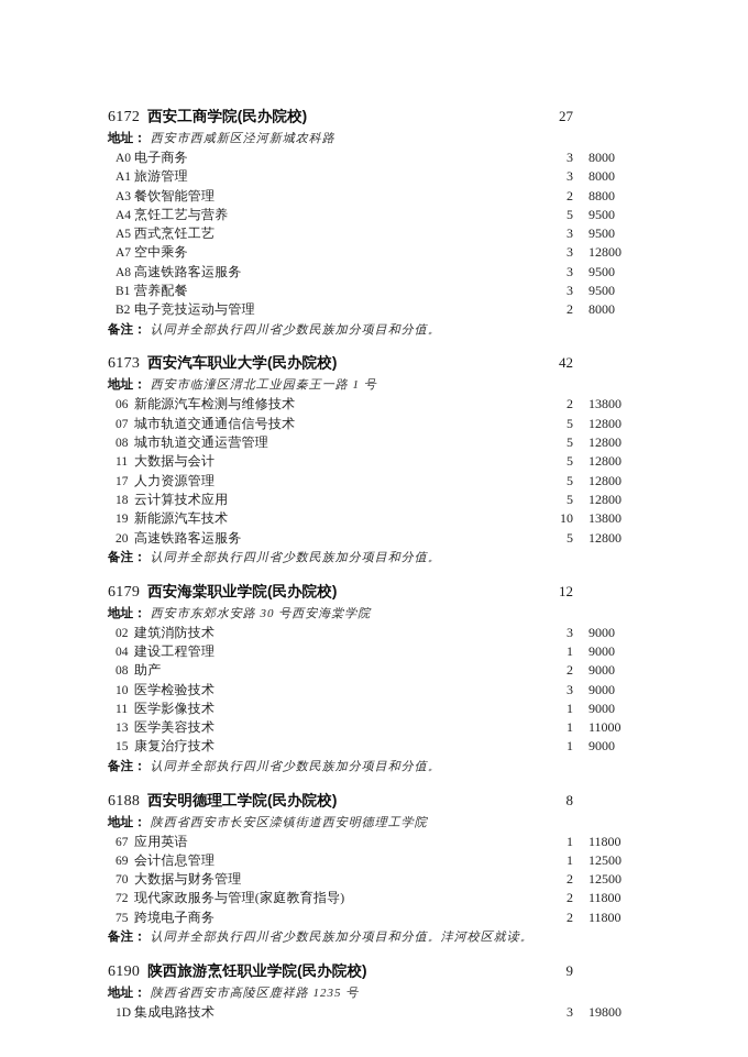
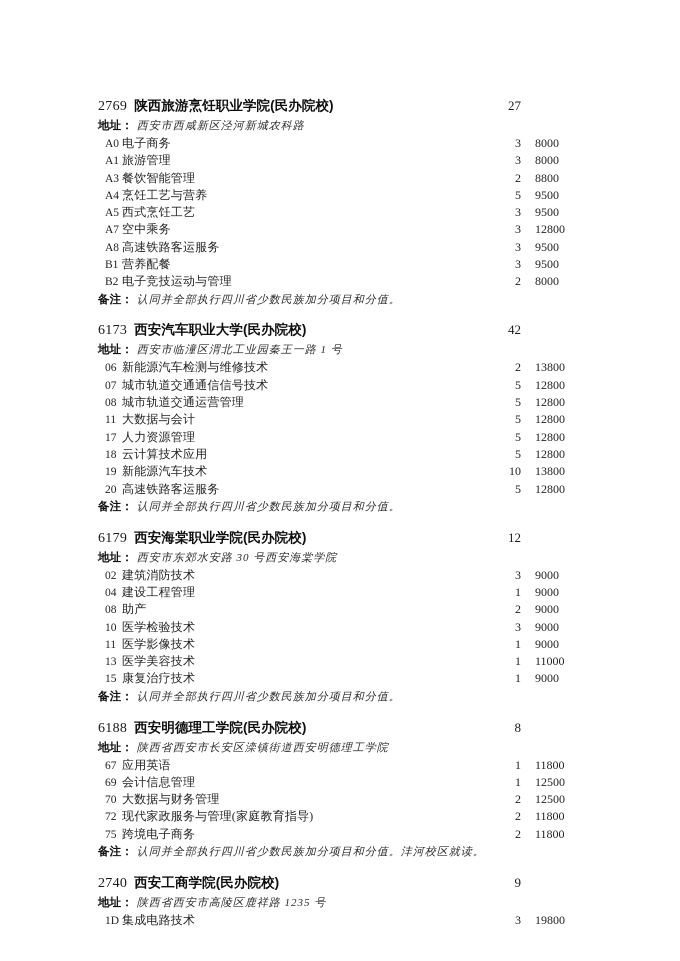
- 6172
+ 2769
- 西安工商学院(民办院校)
+ 陕西旅游烹饪职业学院(民办院校)
  27
  地址： 西安市西咸新区泾河新城农科路
  A0
  电子商务
  3
  8000
  A1
  旅游管理
  3
  8000
  A3
  餐饮智能管理
  2
  8800
  A4
  烹饪工艺与营养
  5
  9500
  A5
  西式烹饪工艺
  3
  9500
  A7
  空中乘务
  3
  12800
  A8
  高速铁路客运服务
  3
  9500
  B1
  营养配餐
  3
  9500
  B2
  电子竞技运动与管理
  2
  8000
  备注： 认同并全部执行四川省少数民族加分项目和分值。
  6173
  西安汽车职业大学(民办院校)
  42
  地址： 西安市临潼区渭北工业园秦王一路 1 号
  06
  新能源汽车检测与维修技术
  2
  13800
  07
  城市轨道交通通信信号技术
  5
  12800
  08
  城市轨道交通运营管理
  5
  12800
  11
  大数据与会计
  5
  12800
  17
  人力资源管理
  5
  12800
  18
  云计算技术应用
  5
  12800
  19
  新能源汽车技术
  10
  13800
  20
  高速铁路客运服务
  5
  12800
  备注： 认同并全部执行四川省少数民族加分项目和分值。
  6179
  西安海棠职业学院(民办院校)
  12
  地址： 西安市东郊水安路 30 号西安海棠学院
  02
  建筑消防技术
  3
  9000
  04
  建设工程管理
  1
  9000
  08
  助产
  2
  9000
  10
  医学检验技术
  3
  9000
  11
  医学影像技术
  1
  9000
  13
  医学美容技术
  1
  11000
  15
  康复治疗技术
  1
  9000
  备注： 认同并全部执行四川省少数民族加分项目和分值。
  6188
  西安明德理工学院(民办院校)
  8
  地址： 陕西省西安市长安区滦镇街道西安明德理工学院
  67
  应用英语
  1
  11800
  69
  会计信息管理
  1
  12500
  70
  大数据与财务管理
  2
  12500
  72
  现代家政服务与管理(家庭教育指导)
  2
  11800
  75
  跨境电子商务
  2
  11800
  备注： 认同并全部执行四川省少数民族加分项目和分值。沣河校区就读。
- 6190
+ 2740
- 陕西旅游烹饪职业学院(民办院校)
+ 西安工商学院(民办院校)
  9
  地址： 陕西省西安市高陵区鹿祥路 1235 号
  1D
  集成电路技术
  3
  19800
